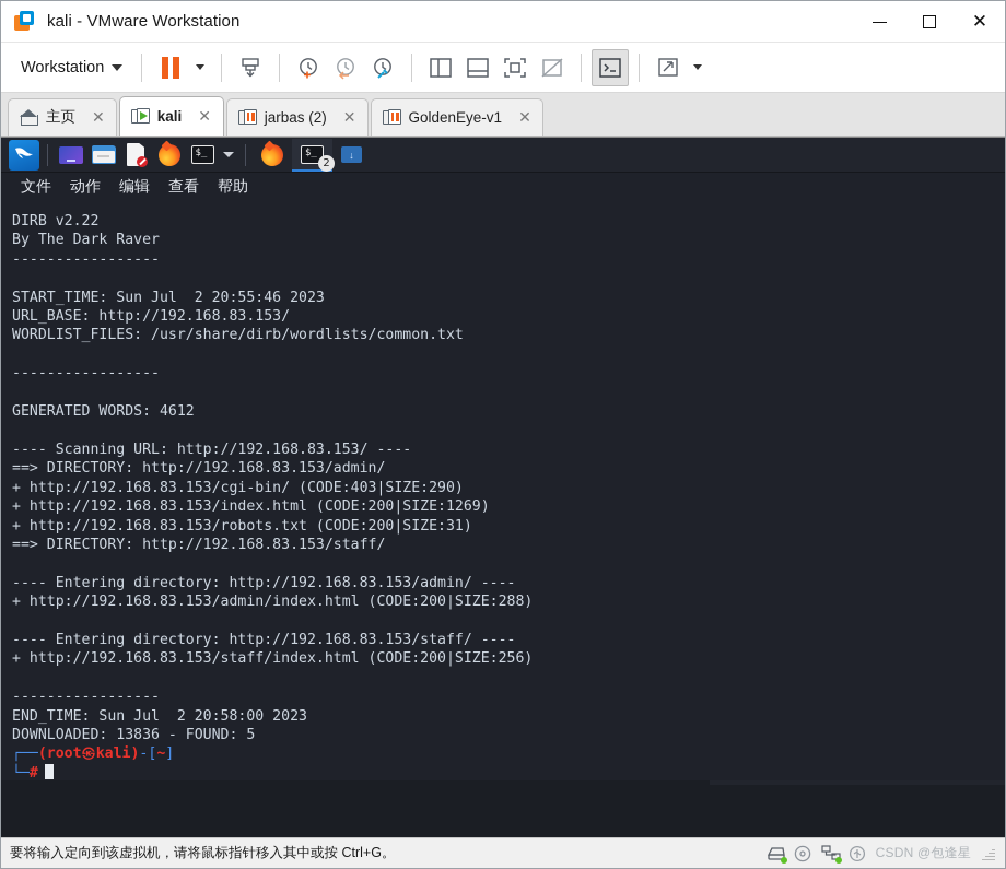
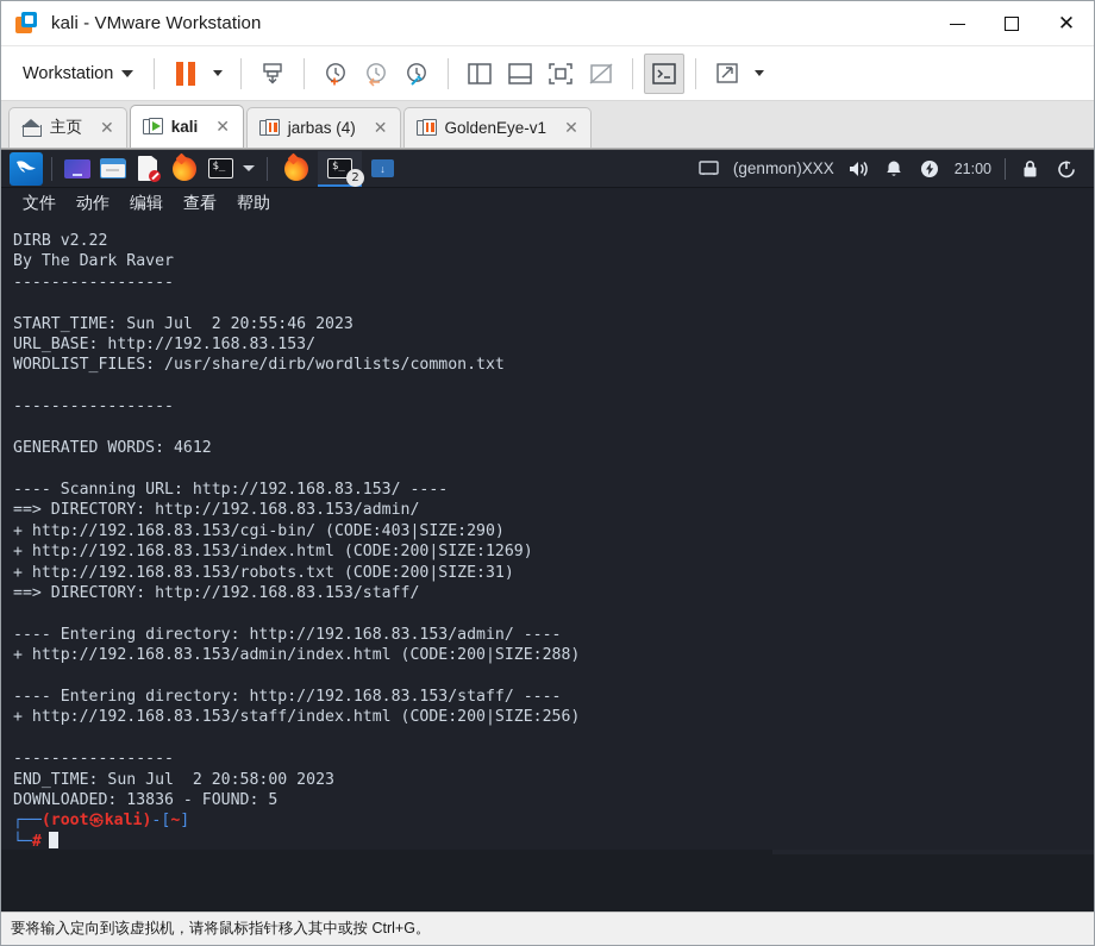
  kali - VMware Workstation
  ✕
  Workstation
  主页
  ✕
  kali
  ✕
- jarbas (2)
+ jarbas (4)
  ✕
  GoldenEye-v1
  ✕
  $_
  $_
  2
  ↓
+ (genmon)XXX
+ 21:00
  文件
  动作
  编辑
  查看
  帮助
  DIRB v2.22
  By The Dark Raver
  -----------------
  START_TIME: Sun Jul 2 20:55:46 2023
  URL_BASE: http://192.168.83.153/
  WORDLIST_FILES: /usr/share/dirb/wordlists/common.txt
  -----------------
  GENERATED WORDS: 4612
  ---- Scanning URL: http://192.168.83.153/ ----
  ==> DIRECTORY: http://192.168.83.153/admin/
  + http://192.168.83.153/cgi-bin/ (CODE:403|SIZE:290)
  + http://192.168.83.153/index.html (CODE:200|SIZE:1269)
  + http://192.168.83.153/robots.txt (CODE:200|SIZE:31)
  ==> DIRECTORY: http://192.168.83.153/staff/
  ---- Entering directory: http://192.168.83.153/admin/ ----
  + http://192.168.83.153/admin/index.html (CODE:200|SIZE:288)
  ---- Entering directory: http://192.168.83.153/staff/ ----
  + http://192.168.83.153/staff/index.html (CODE:200|SIZE:256)
  -----------------
  END_TIME: Sun Jul 2 20:58:00 2023
  DOWNLOADED: 13836 - FOUND: 5
  ┌──(root㉿kali)-[~]
  └─#
  要将输入定向到该虚拟机，请将鼠标指针移入其中或按 Ctrl+G。
- CSDN @包逢星
